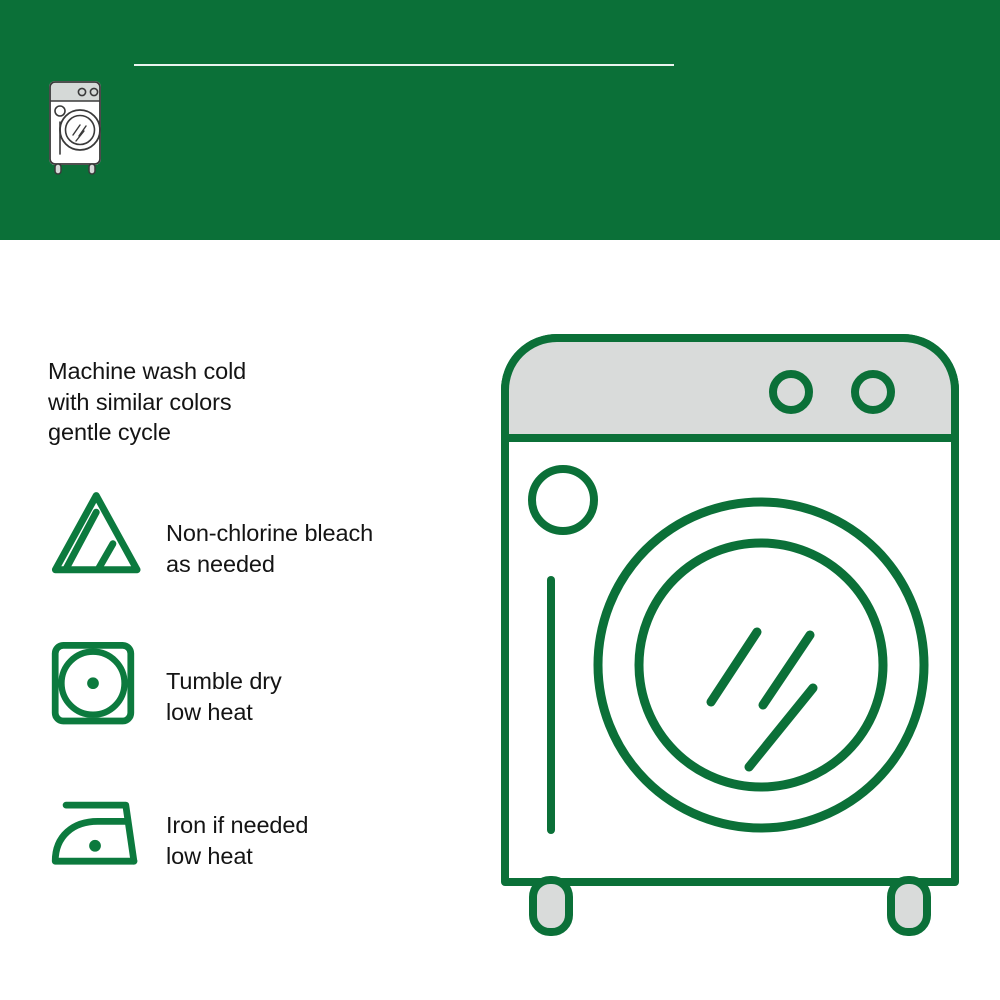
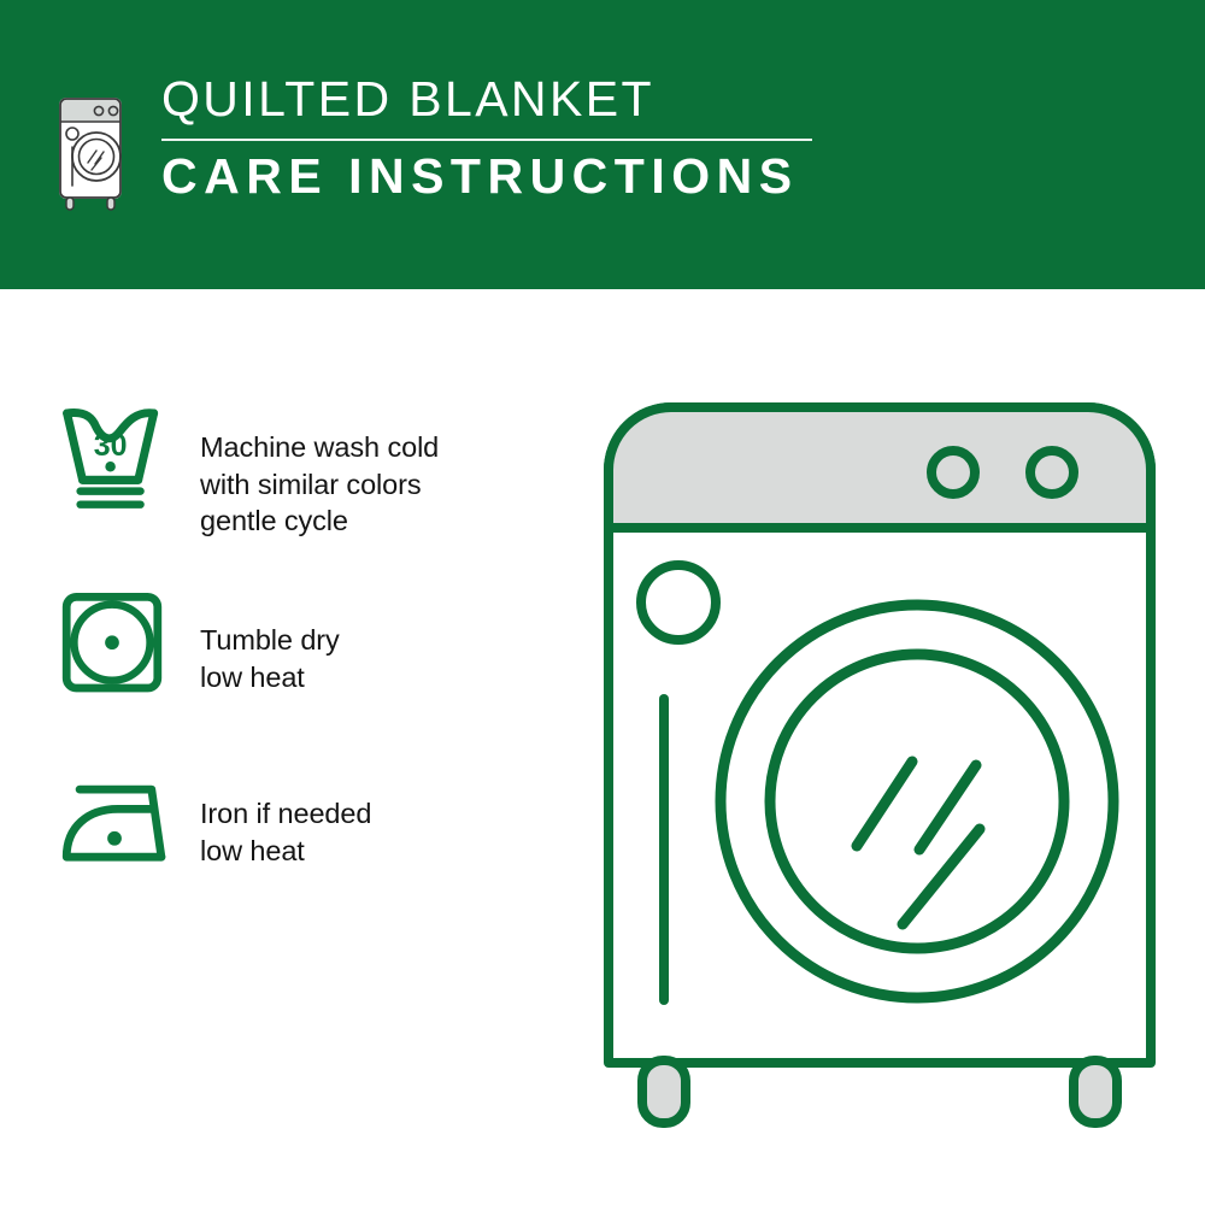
+ QUILTED BLANKET
+ CARE INSTRUCTIONS
+ 30
  Machine wash cold
  with similar colors
  gentle cycle
- Non-chlorine bleach
- as needed
  Tumble dry
  low heat
  Iron if needed
  low heat
